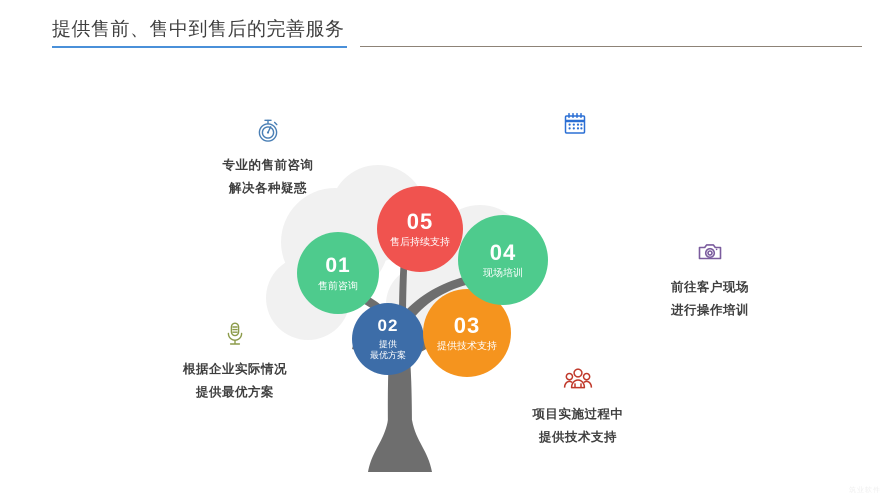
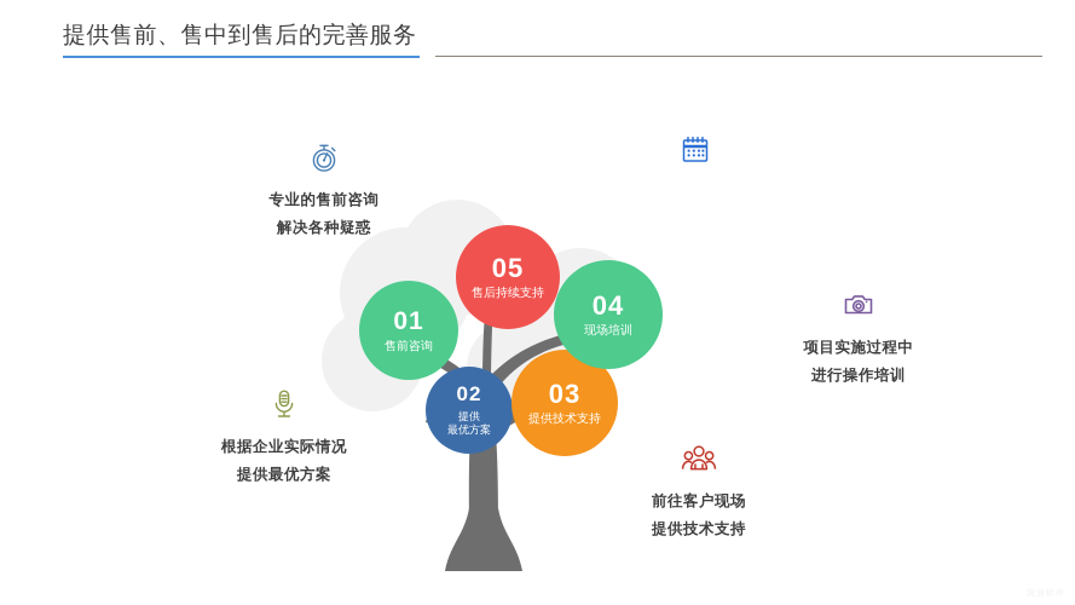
  提供售前、售中到售后的完善服务
  01
  售前咨询
  02
  提供
  最优方案
  03
  提供技术支持
  04
  现场培训
  05
  售后持续支持
  专业的售前咨询
  解决各种疑惑
- 前往客户现场
+ 项目实施过程中
  进行操作培训
  根据企业实际情况
  提供最优方案
- 项目实施过程中
+ 前往客户现场
  提供技术支持
